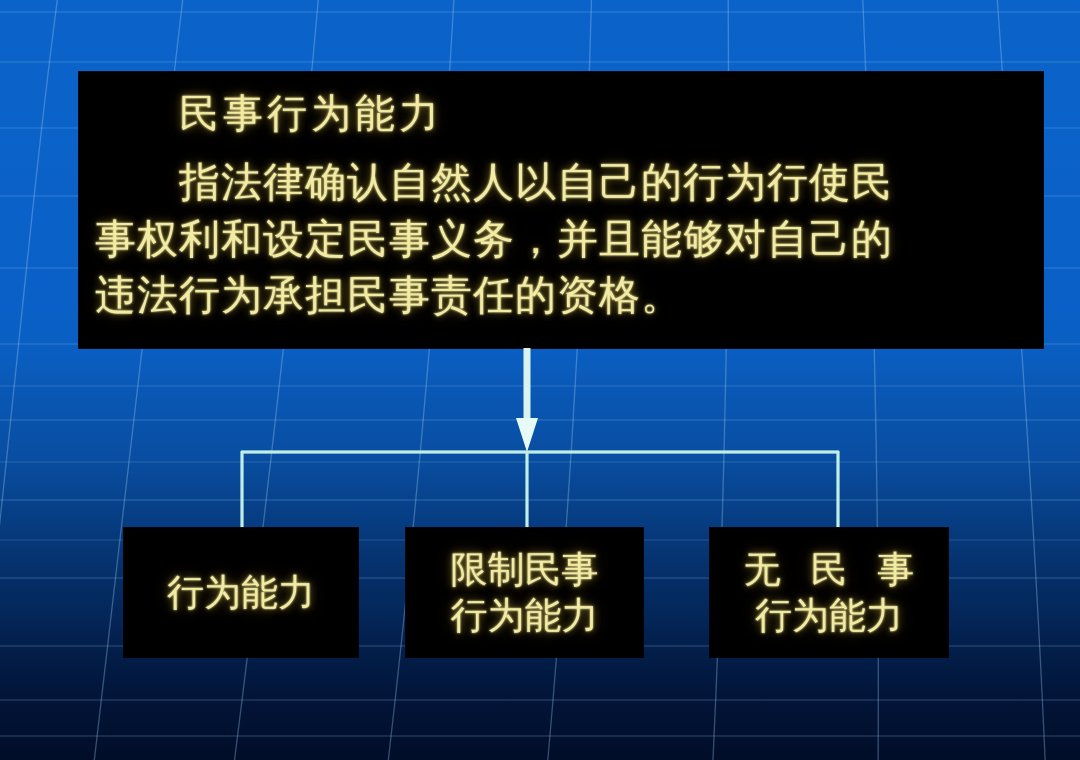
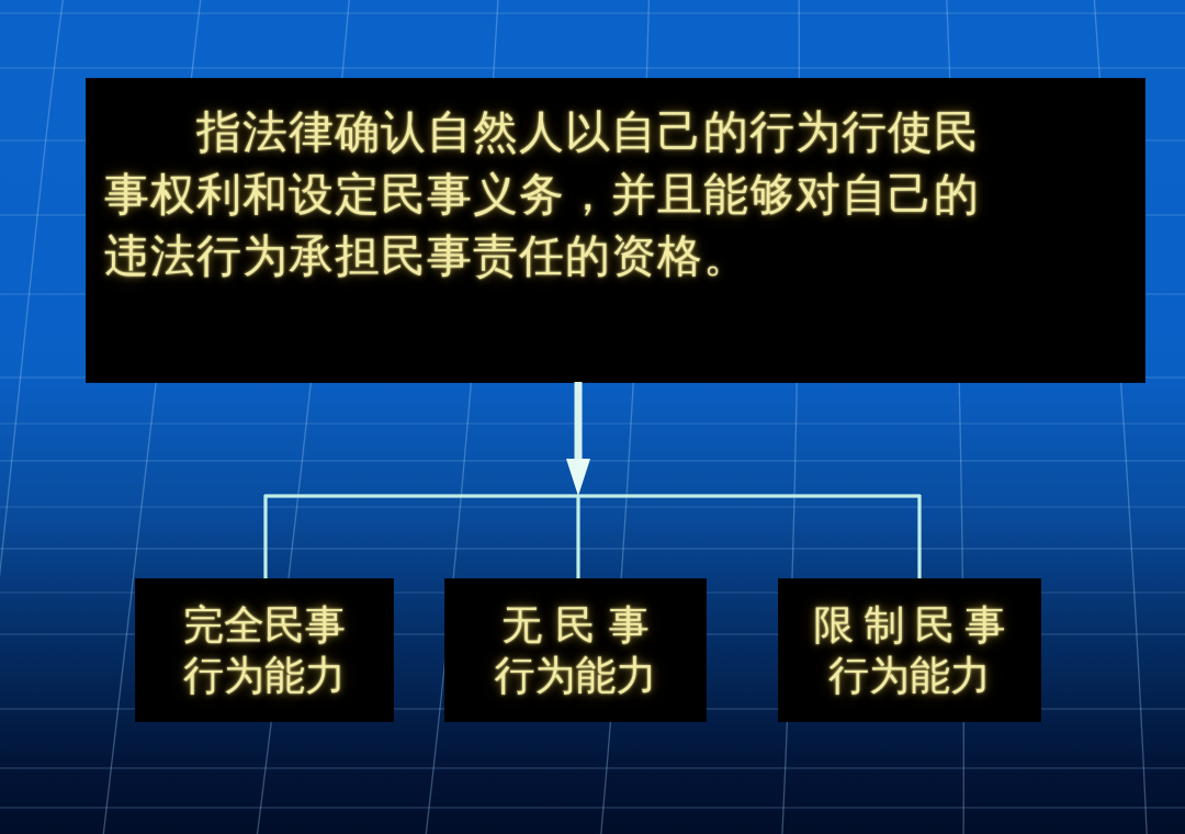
- 民事行为能力
  指法律确认自然人以自己的行为行使民
  事权利和设定民事义务，并且能够对自己的
  违法行为承担民事责任的资格。
+ 完全民事
  行为能力
- 限制民事
+ 无 民 事
  行为能力
- 无 民 事
+ 限制民事
  行为能力
